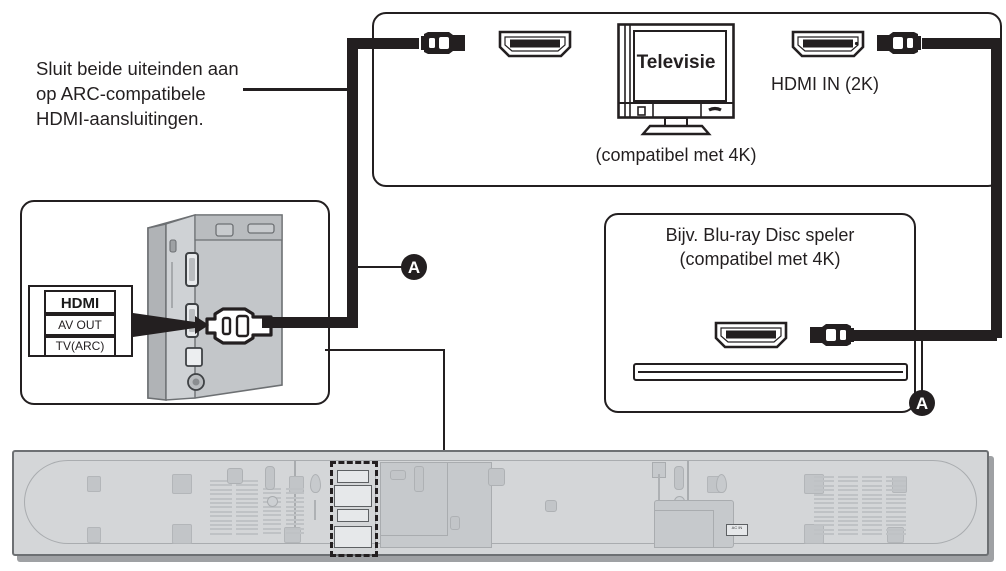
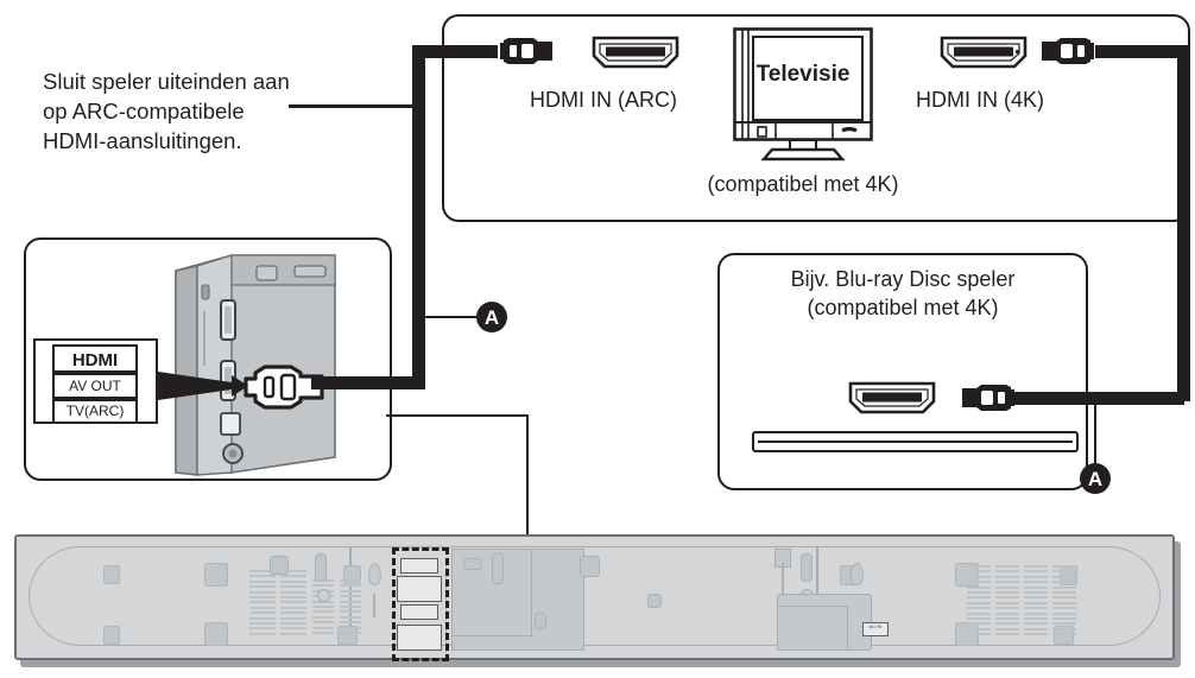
- Sluit beide uiteinden aan op ARC-compatibele HDMI-aansluitingen.
+ Sluit speler uiteinden aan op ARC-compatibele HDMI-aansluitingen.
+ HDMI IN (ARC)
  Televisie
  (compatibel met 4K)
- HDMI IN (2K)
+ HDMI IN (4K)
  Bijv. Blu-ray Disc speler
  (compatibel met 4K)
  HDMI
  AV OUT
  TV(ARC)
  A
  A
